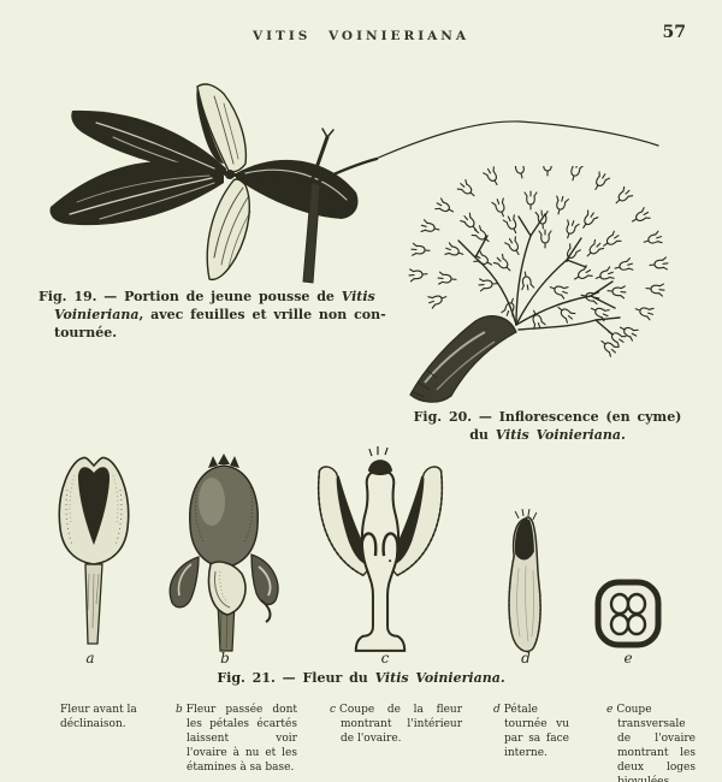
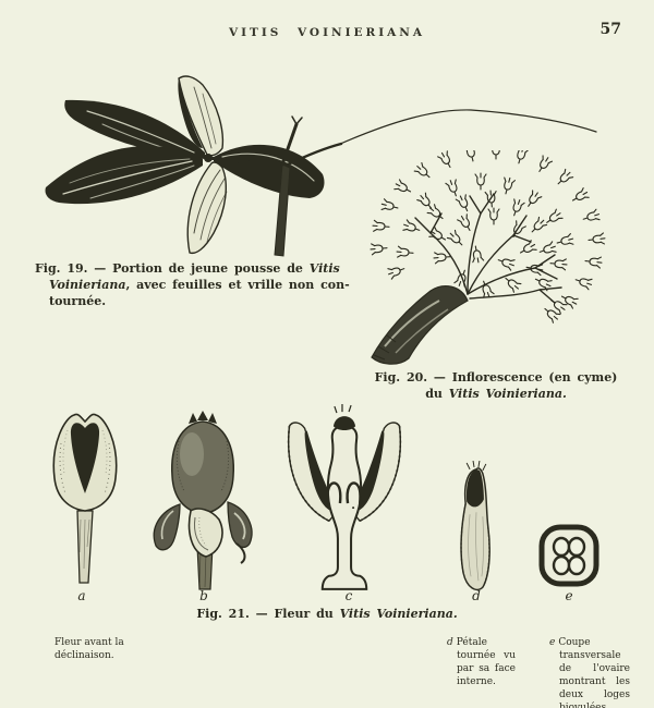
  VITIS VOINIERIANA
  57
  Fig. 19. — Portion de jeune pousse de Vitis
  Voinieriana, avec feuilles et vrille non con-
  tournée.
  Fig. 20. — Inflorescence (en cyme)
  du Vitis Voinieriana.
  a
  b
  c
  d
  e
  Fig. 21. — Fleur du Vitis Voinieriana.
  Fleur avant la déclinaison.
- b Fleur passée dont les pétales écartés laissent voir l'ovaire à nu et les étamines à sa base.
- c Coupe de la fleur montrant l'intérieur de l'ovaire.
  d Pétale tournée vu par sa face interne.
  e Coupe transversale de l'ovaire montrant les deux loges
